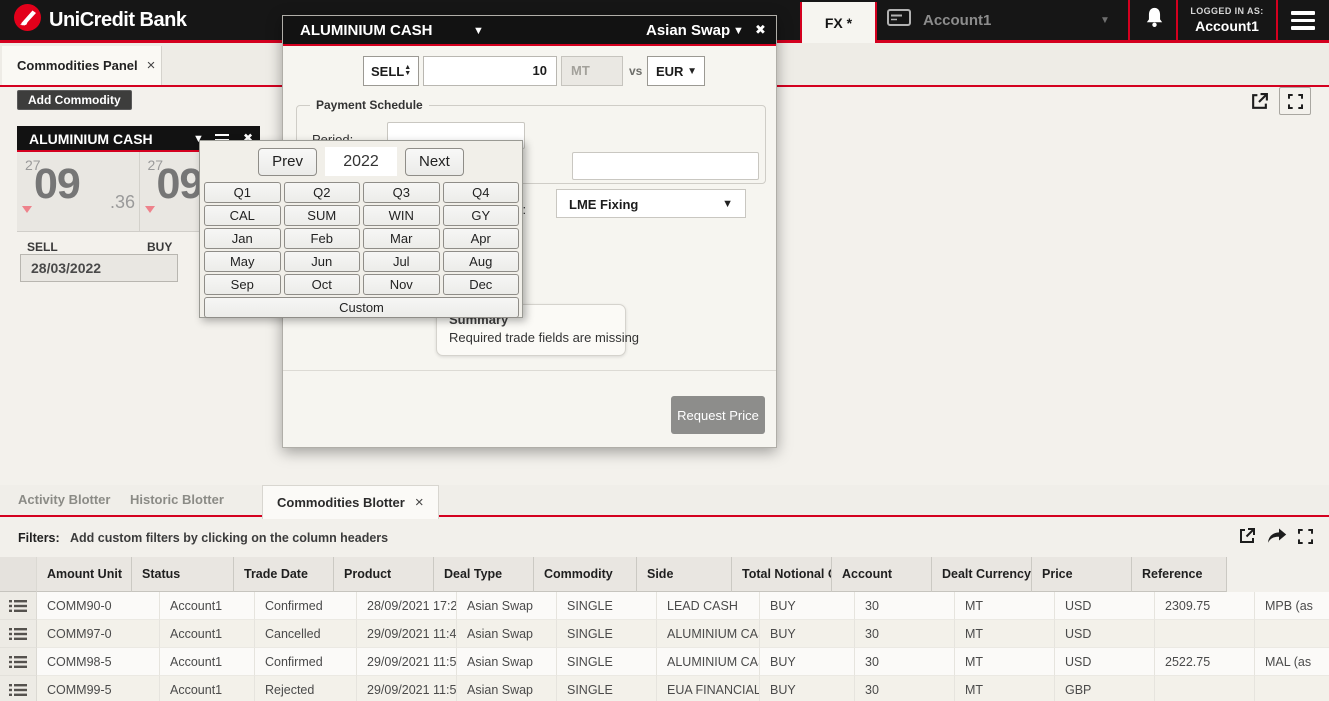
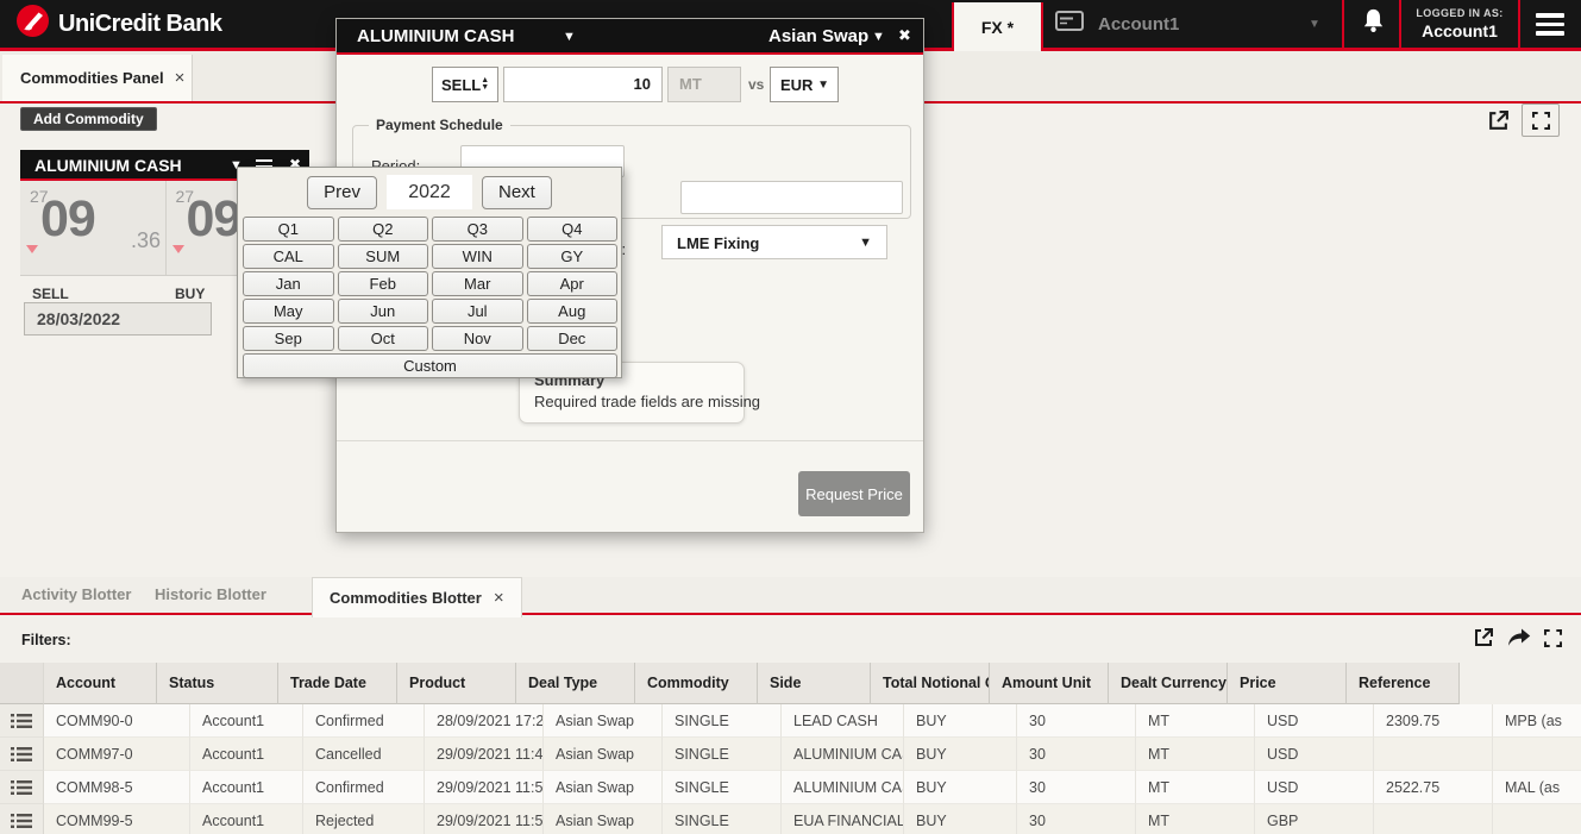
  UniCredit Bank
  FX *
  Account1
  ▼
  LOGGED IN AS:
  Account1
  Commodities Panel
  ×
  Add Commodity
  ALUMINIUM CASH
  ▼
  ✖
  27
  09
  .36
  27
  09
  SELL
  BUY
  28/03/2022
  ALUMINIUM CASH
  ▼
  Asian Swap
  ▼
  ✖
  SELL
  10
  MT
  vs
  EUR
  ▼
  Payment Schedule
  LME Fixing
  ▼
  Summary
  Required trade fields are missing
  Request Price
  Prev
  2022
  Next
  Q1
  Q2
  Q3
  Q4
  CAL
  SUM
  WIN
  GY
  Jan
  Feb
  Mar
  Apr
  May
  Jun
  Jul
  Aug
  Sep
  Oct
  Nov
  Dec
  Custom
  Activity Blotter
  Historic Blotter
  Commodities Blotter
  ×
  Filters:
- Add custom filters by clicking on the column headers
- Amount Unit
+ Account
  Status
  Trade Date
  Product
  Deal Type
  Commodity
  Side
  Total Notional
- Account
+ Amount Unit
  Dealt Currency
  Price
  Reference
  COMM90-0
  Account1
  Confirmed
  28/09/2021 17:2
  Asian Swap
  SINGLE
  LEAD CASH
  BUY
  30
  MT
  USD
  2309.75
  MPB (as
  COMM97-0
  Account1
  Cancelled
  29/09/2021 11:4
  Asian Swap
  SINGLE
  ALUMINIUM CA
  BUY
  30
  MT
  USD
  COMM98-5
  Account1
  Confirmed
  29/09/2021 11:5
  Asian Swap
  SINGLE
  ALUMINIUM CA
  BUY
  30
  MT
  USD
  2522.75
  MAL (as
  COMM99-5
  Account1
  Rejected
  29/09/2021 11:5
  Asian Swap
  SINGLE
  EUA FINANCIAL
  BUY
  30
  MT
  GBP
